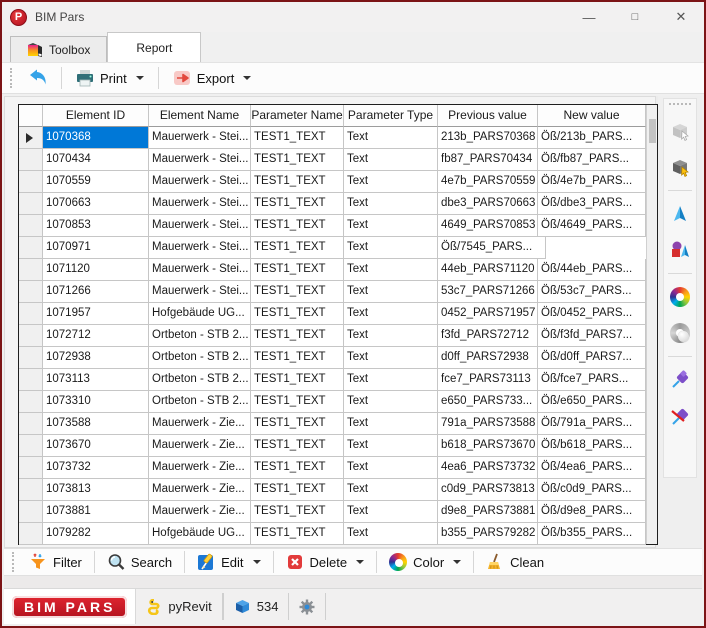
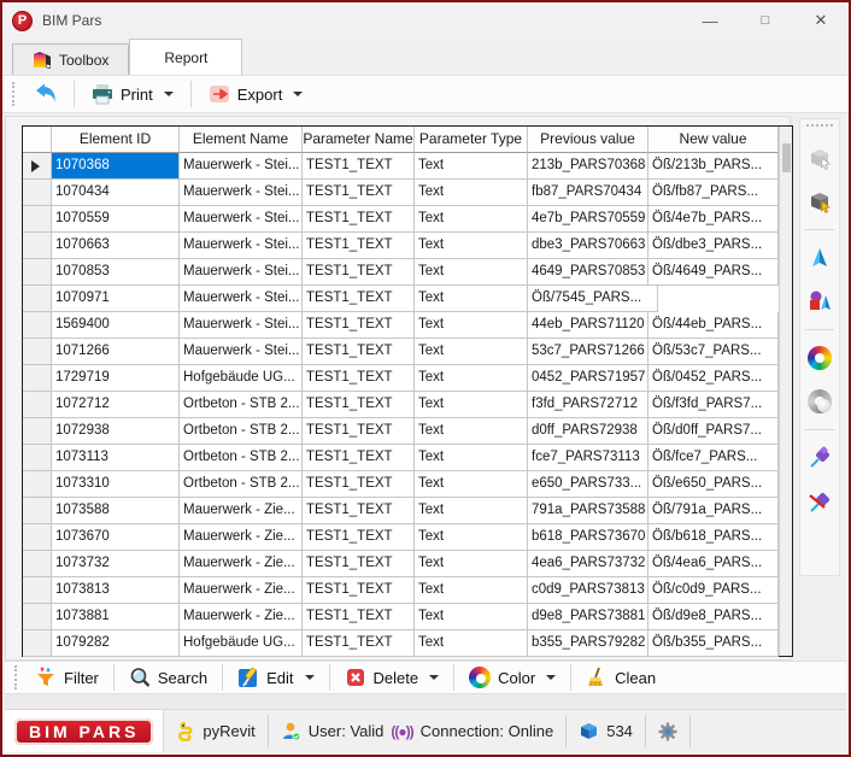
  P
  BIM Pars
  —
  □
  ✕
  Toolbox
  Report
  Print
  Export
  Element ID
  Element Name
  Parameter Name
  Parameter Type
  Previous value
  New value
  1070368
  Mauerwerk - Stei...
  TEST1_TEXT
  Text
  213b_PARS70368
  Öß/213b_PARS...
  1070434
  Mauerwerk - Stei...
  TEST1_TEXT
  Text
  fb87_PARS70434
  Öß/fb87_PARS...
  1070559
  Mauerwerk - Stei...
  TEST1_TEXT
  Text
  4e7b_PARS70559
  Öß/4e7b_PARS...
  1070663
  Mauerwerk - Stei...
  TEST1_TEXT
  Text
  dbe3_PARS70663
  Öß/dbe3_PARS...
  1070853
  Mauerwerk - Stei...
  TEST1_TEXT
  Text
  4649_PARS70853
  Öß/4649_PARS...
  1070971
  Mauerwerk - Stei...
  TEST1_TEXT
  Text
  Öß/7545_PARS...
- 1071120
+ 1569400
  Mauerwerk - Stei...
  TEST1_TEXT
  Text
  44eb_PARS71120
  Öß/44eb_PARS...
  1071266
  Mauerwerk - Stei...
  TEST1_TEXT
  Text
  53c7_PARS71266
  Öß/53c7_PARS...
- 1071957
+ 1729719
  Hofgebäude UG...
  TEST1_TEXT
  Text
  0452_PARS71957
  Öß/0452_PARS...
  1072712
  Ortbeton - STB 2...
  TEST1_TEXT
  Text
  f3fd_PARS72712
  Öß/f3fd_PARS7...
  1072938
  Ortbeton - STB 2...
  TEST1_TEXT
  Text
  d0ff_PARS72938
  Öß/d0ff_PARS7...
  1073113
  Ortbeton - STB 2...
  TEST1_TEXT
  Text
  fce7_PARS73113
  Öß/fce7_PARS...
  1073310
  Ortbeton - STB 2...
  TEST1_TEXT
  Text
  e650_PARS733...
  Öß/e650_PARS...
  1073588
  Mauerwerk - Zie...
  TEST1_TEXT
  Text
  791a_PARS73588
  Öß/791a_PARS...
  1073670
  Mauerwerk - Zie...
  TEST1_TEXT
  Text
  b618_PARS73670
  Öß/b618_PARS...
  1073732
  Mauerwerk - Zie...
  TEST1_TEXT
  Text
  4ea6_PARS73732
  Öß/4ea6_PARS...
  1073813
  Mauerwerk - Zie...
  TEST1_TEXT
  Text
  c0d9_PARS73813
  Öß/c0d9_PARS...
  1073881
  Mauerwerk - Zie...
  TEST1_TEXT
  Text
  d9e8_PARS73881
  Öß/d9e8_PARS...
  1079282
  Hofgebäude UG...
  TEST1_TEXT
  Text
  b355_PARS79282
  Öß/b355_PARS...
  Filter
  Search
  Edit
  Delete
  Color
  Clean
  BIM PARS
  pyRevit
+ User: Valid
+ ((●))
+ Connection: Online
  534
